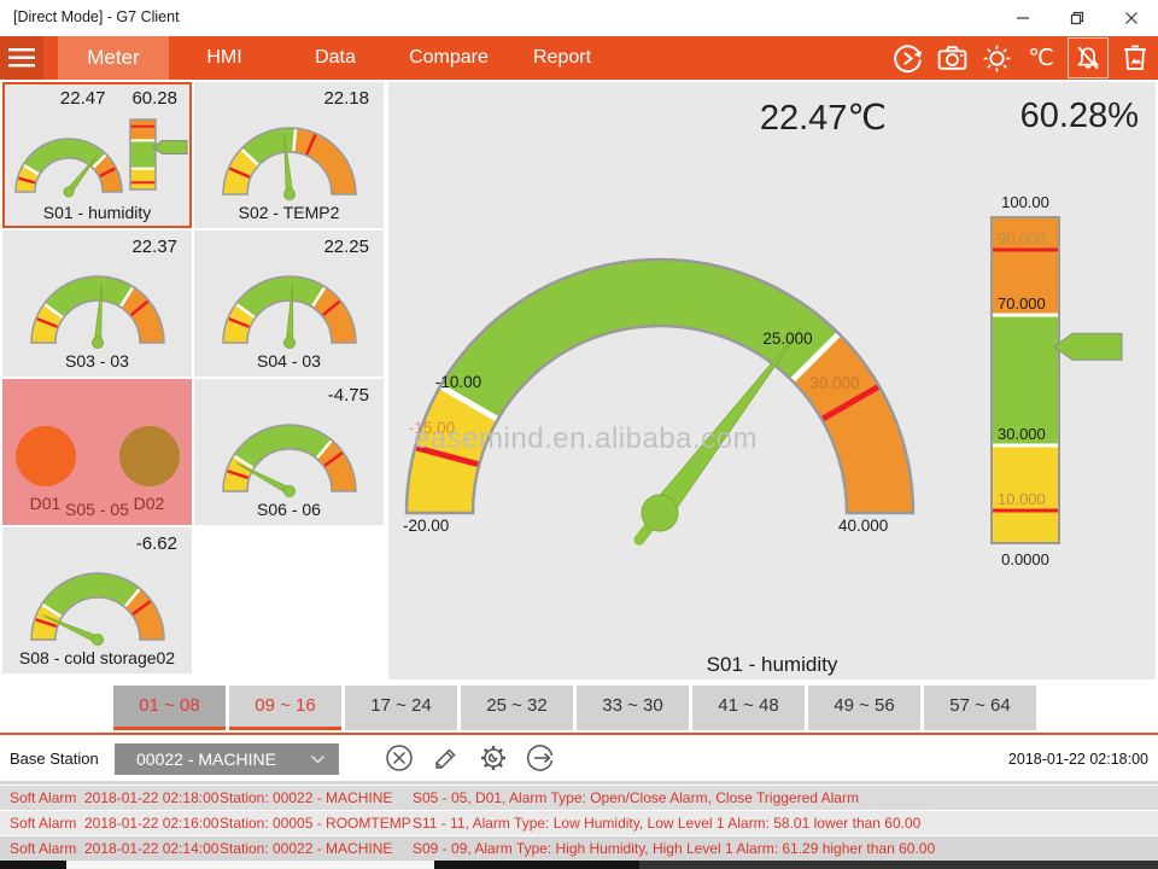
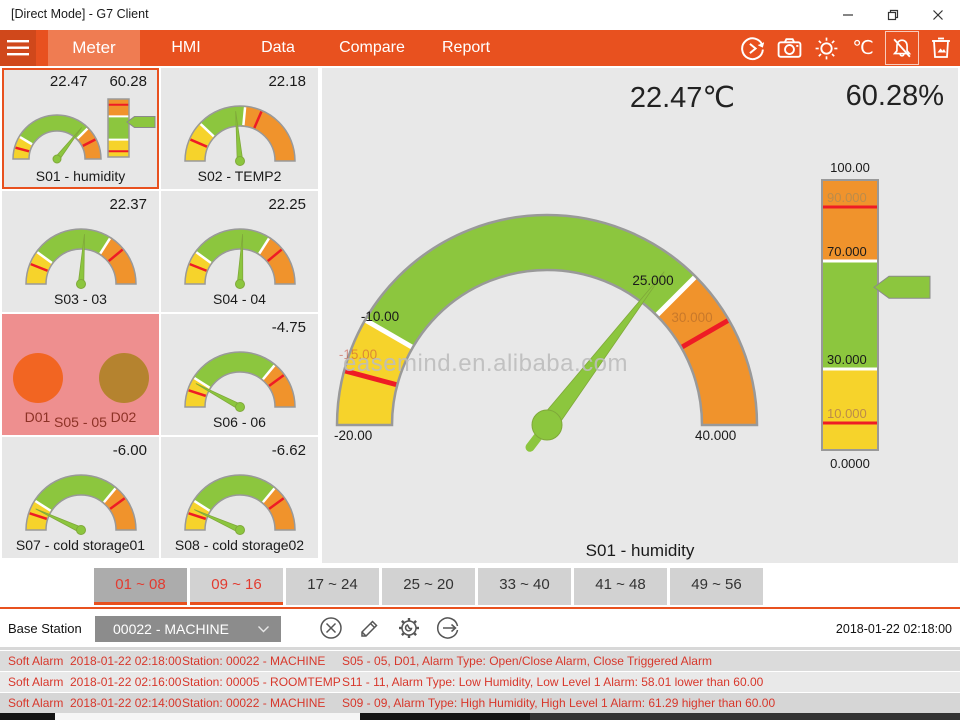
  [Direct Mode] - G7 Client
  Meter
  HMI
  Data
  Compare
  Report
  ℃
  22.47
  60.28
  S01 - humidity
  22.18
  S02 - TEMP2
  22.37
  S03 - 03
  22.25
- S04 - 03
+ S04 - 04
  D01
  D02
  S05 - 05
  -4.75
  S06 - 06
+ -6.00
+ S07 - cold storage01
  -6.62
  S08 - cold storage02
  -20.00
  40.000
  -10.00
  25.000
  30.000
  -15.00
  100.00
  0.0000
  90.000
  70.000
  30.000
  10.000
  easemind.en.alibaba.com
  22.47℃
  60.28%
  S01 - humidity
  01 ~ 08
  09 ~ 16
  17 ~ 24
- 25 ~ 32
+ 25 ~ 20
- 33 ~ 30
+ 33 ~ 40
  41 ~ 48
  49 ~ 56
- 57 ~ 64
  Base Station
  00022 - MACHINE
  2018-01-22 02:18:00
  Soft Alarm
  2018-01-22 02:18:00
  Station: 00022 - MACHINE
  S05 - 05, D01, Alarm Type: Open/Close Alarm, Close Triggered Alarm
  Soft Alarm
  2018-01-22 02:16:00
  Station: 00005 - ROOMTEMP
  S11 - 11, Alarm Type: Low Humidity, Low Level 1 Alarm: 58.01 lower than 60.00
  Soft Alarm
  2018-01-22 02:14:00
  Station: 00022 - MACHINE
  S09 - 09, Alarm Type: High Humidity, High Level 1 Alarm: 61.29 higher than 60.00
